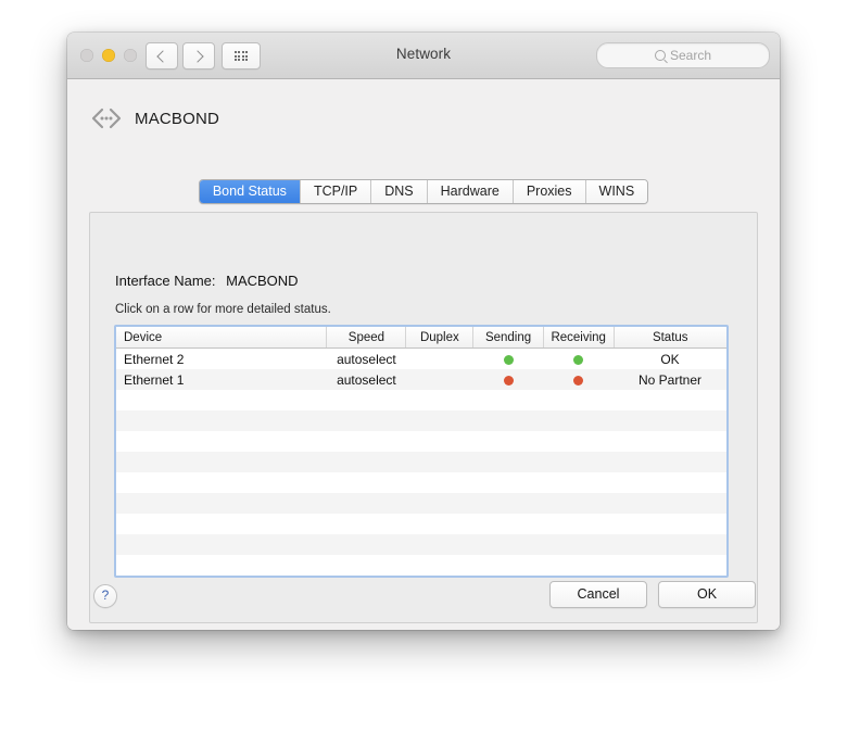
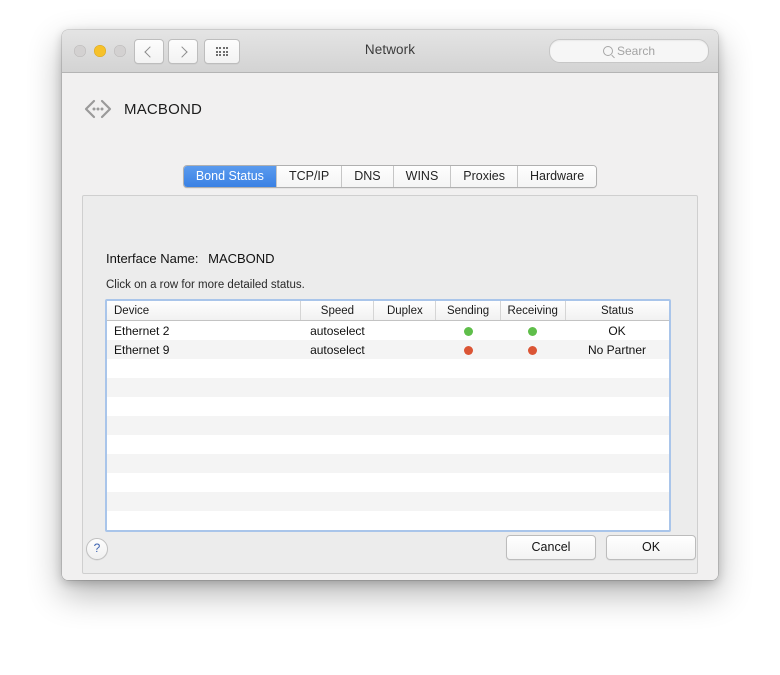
  Network
  Search
  MACBOND
  Bond Status
  TCP/IP
  DNS
- Hardware
+ WINS
  Proxies
- WINS
+ Hardware
  Interface Name: MACBOND
  Click on a row for more detailed status.
  Device	Speed	Duplex	Sending	Receiving	Status
  Ethernet 2	autoselect				OK
- Ethernet 1	autoselect				No Partner
+ Ethernet 9	autoselect				No Partner
  ?
  Cancel
  OK
